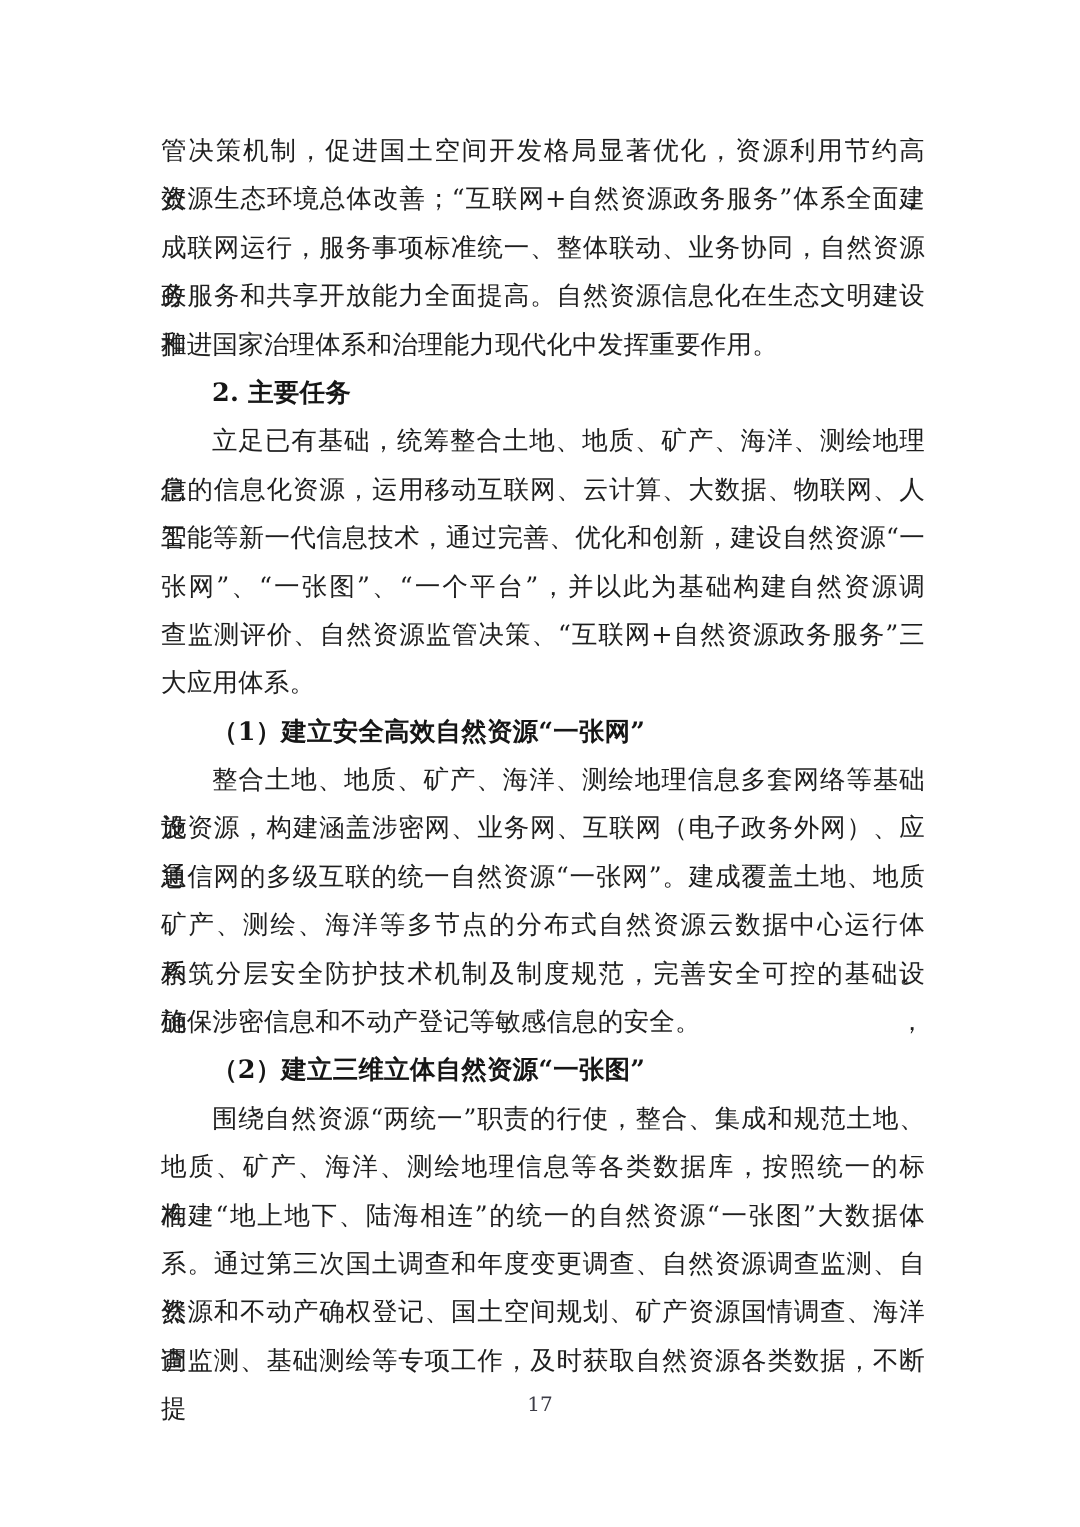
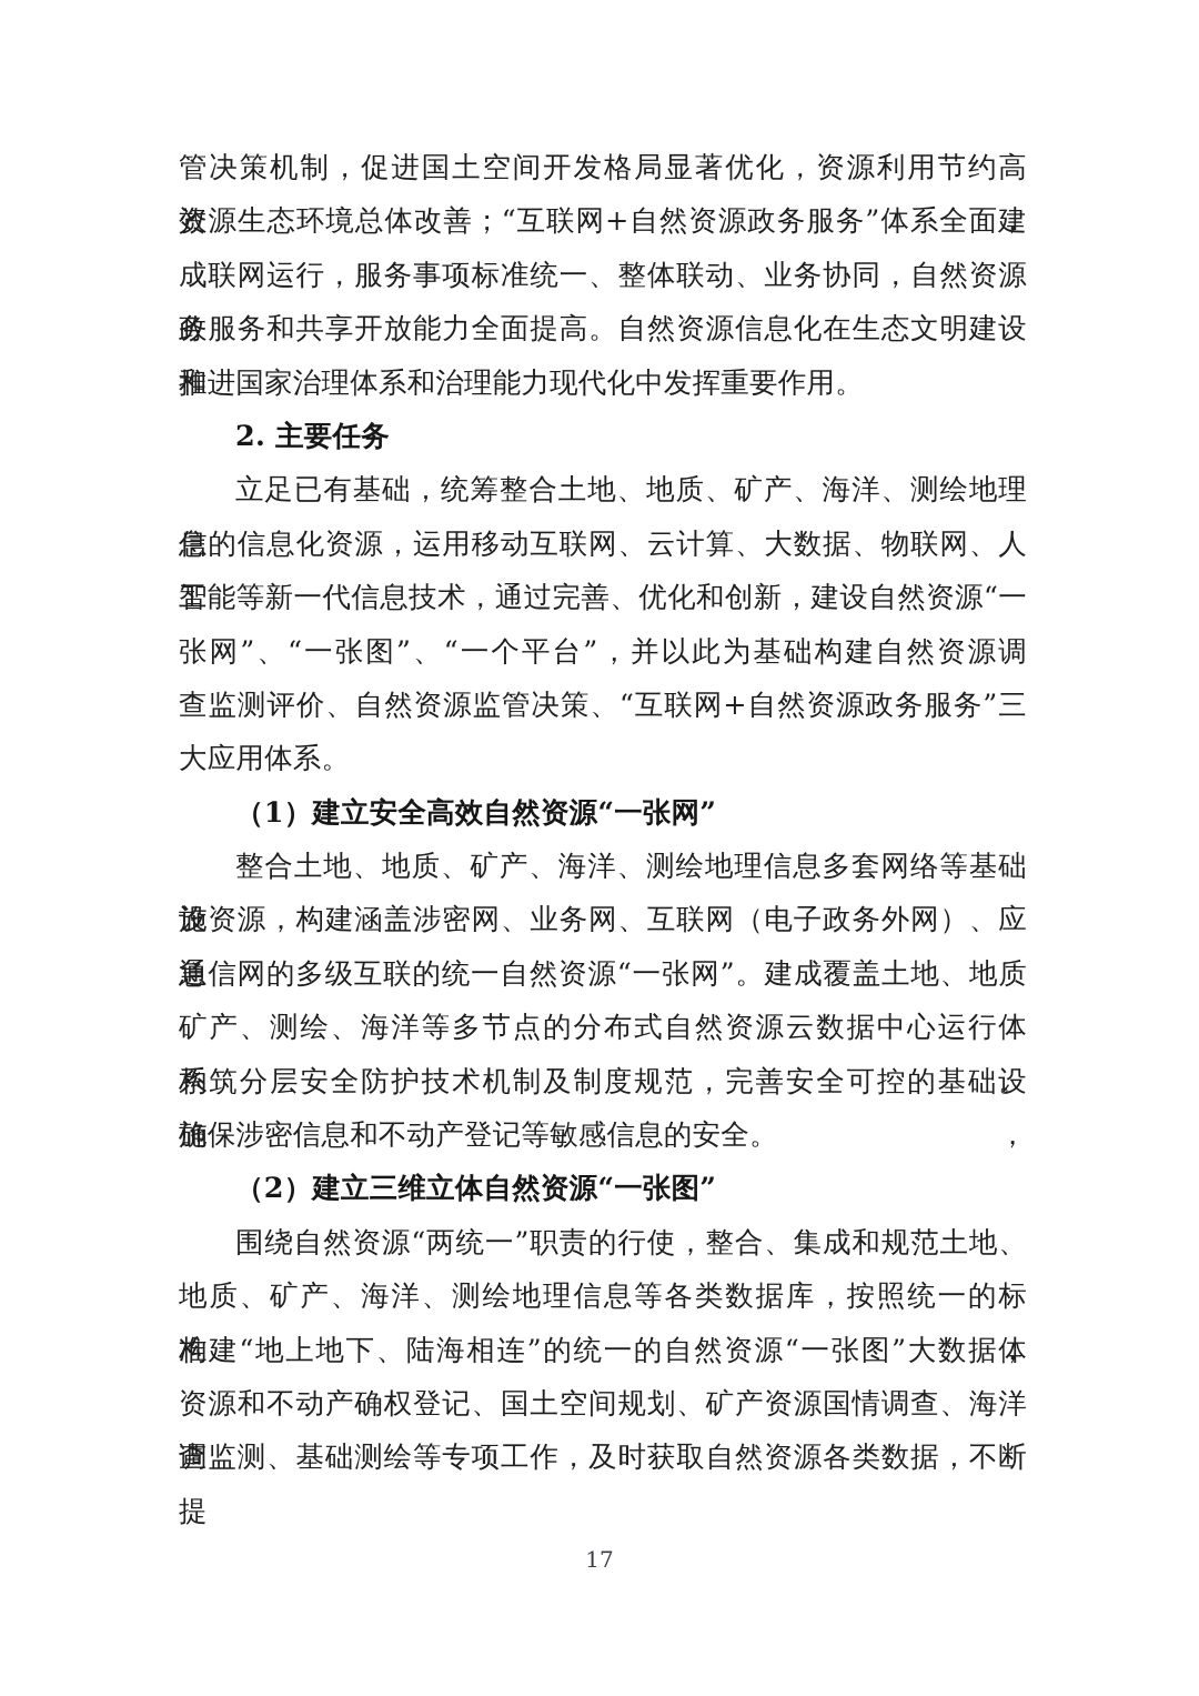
  管决策机制，促进国土空间开发格局显著优化，资源利用节约高效，
  资源生态环境总体改善；“互联网+自然资源政务服务”体系全面建
  成联网运行，服务事项标准统一、整体联动、业务协同，自然资源政
  务服务和共享开放能力全面提高。自然资源信息化在生态文明建设和
  推进国家治理体系和治理能力现代化中发挥重要作用。
  2. 主要任务
  立足已有基础，统筹整合土地、地质、矿产、海洋、测绘地理信
  息的信息化资源，运用移动互联网、云计算、大数据、物联网、人工
  智能等新一代信息技术，通过完善、优化和创新，建设自然资源“一
  张网”、“一张图”、“一个平台”，并以此为基础构建自然资源调
  查监测评价、自然资源监管决策、“互联网+自然资源政务服务”三
  大应用体系。
  （1）建立安全高效自然资源“一张网”
  整合土地、地质、矿产、海洋、测绘地理信息多套网络等基础设
  施资源，构建涵盖涉密网、业务网、互联网（电子政务外网）、应急
  通信网的多级互联的统一自然资源“一张网”。建成覆盖土地、地质
  矿产、测绘、海洋等多节点的分布式自然资源云数据中心运行体系。
  构筑分层安全防护技术机制及制度规范，完善安全可控的基础设施，
  确保涉密信息和不动产登记等敏感信息的安全。
  （2）建立三维立体自然资源“一张图”
  围绕自然资源“两统一”职责的行使，整合、集成和规范土地、
  地质、矿产、海洋、测绘地理信息等各类数据库，按照统一的标准，
  构建“地上地下、陆海相连”的统一的自然资源“一张图”大数据体
- 系。通过第三次国土调查和年度变更调查、自然资源调查监测、自然
  资源和不动产确权登记、国土空间规划、矿产资源国情调查、海洋调
  查监测、基础测绘等专项工作，及时获取自然资源各类数据，不断提
  17
